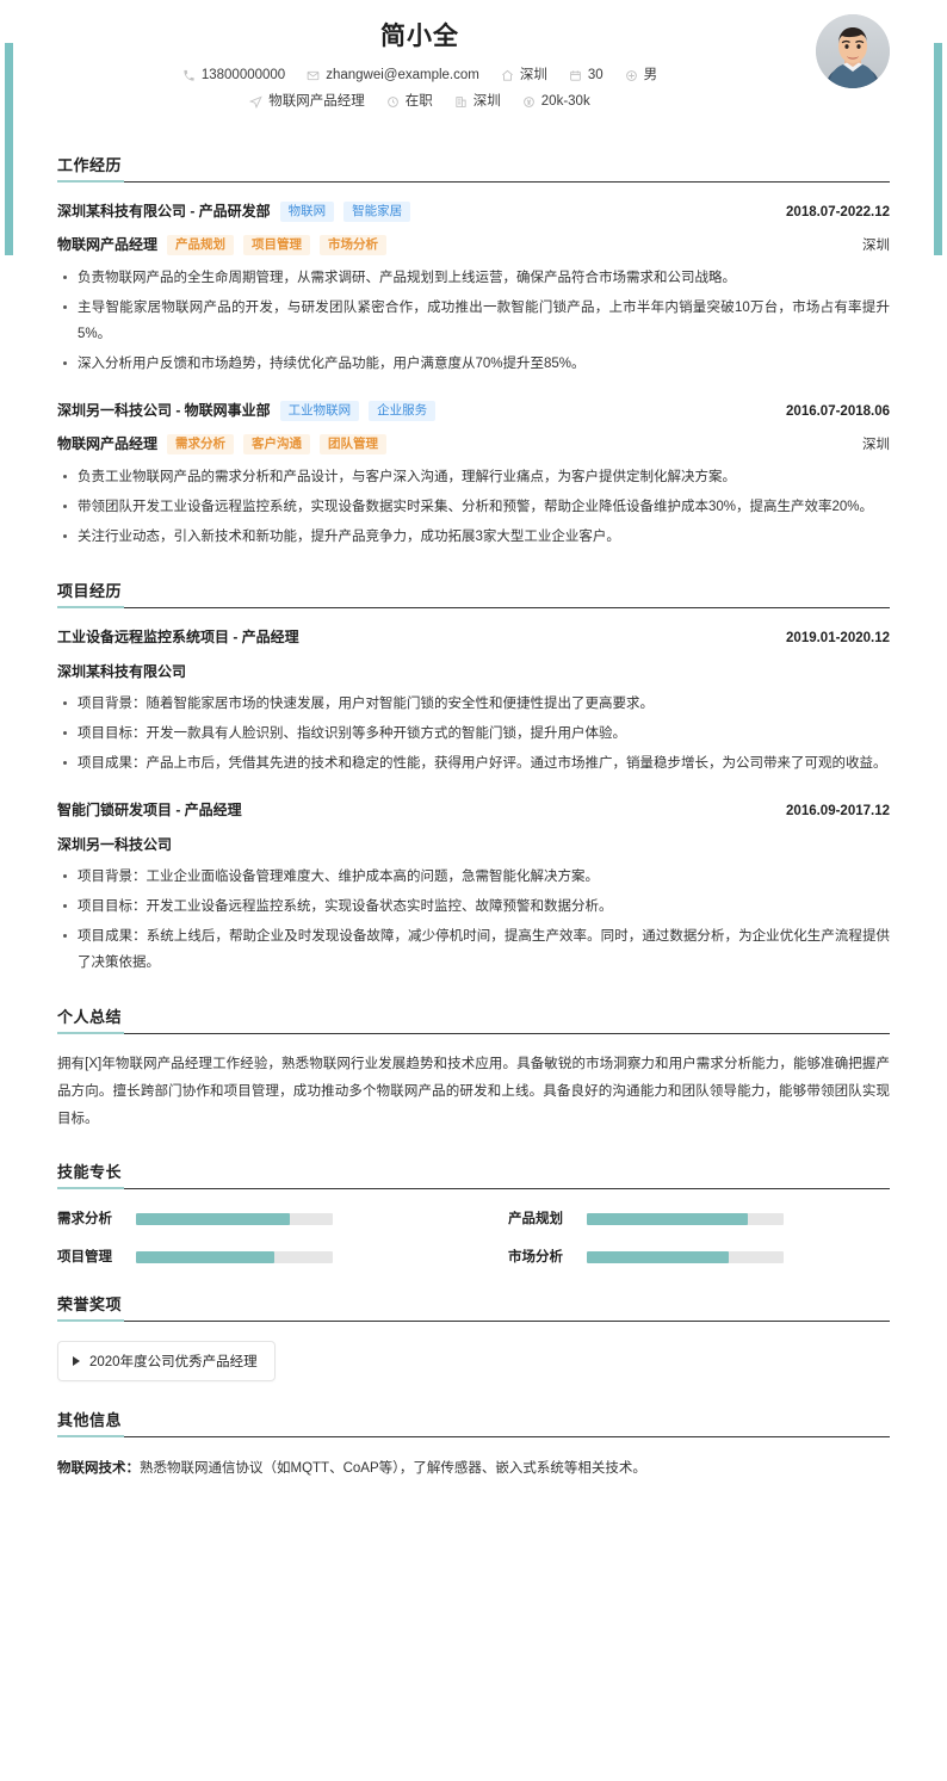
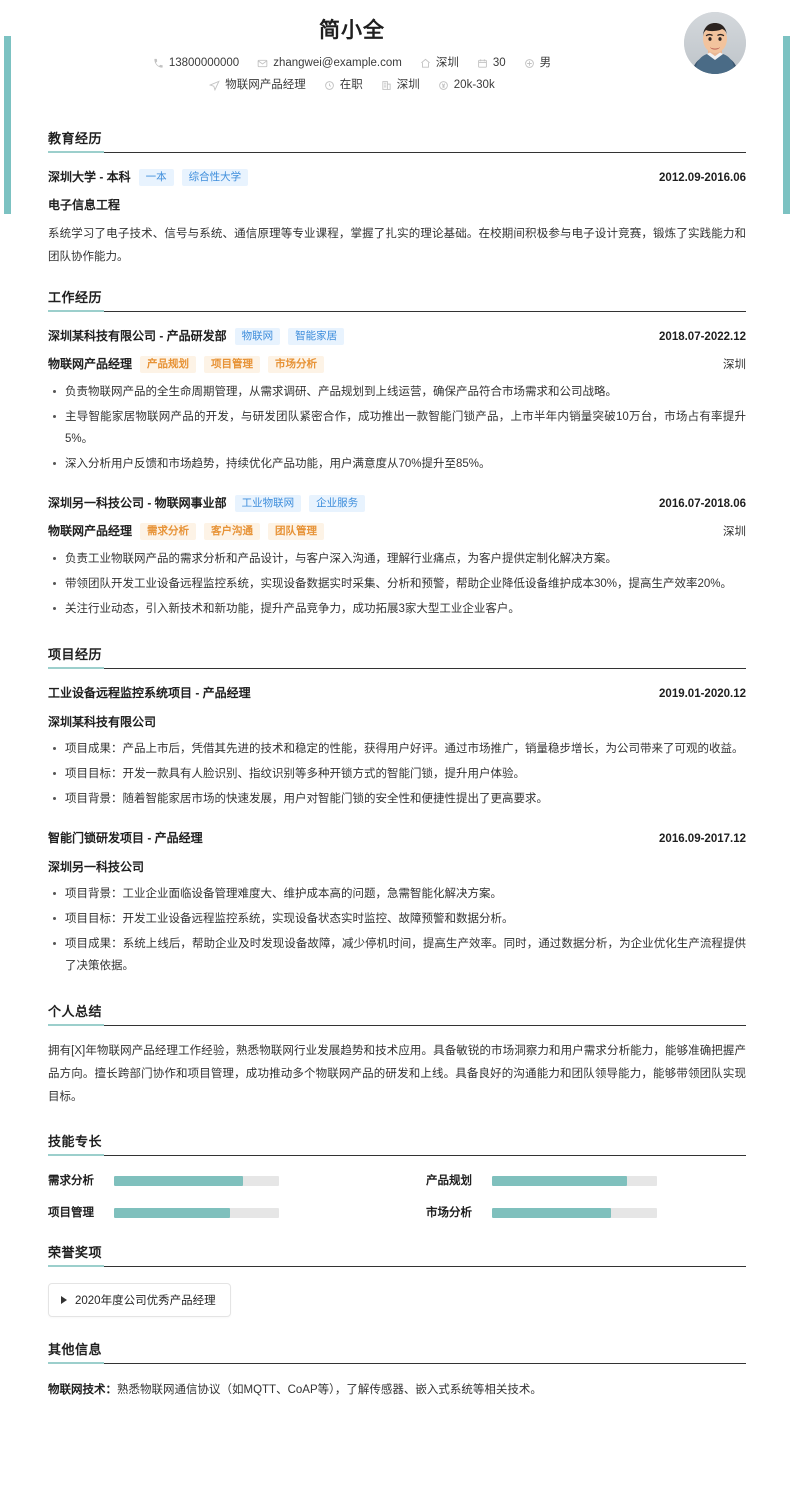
  简小全
  13800000000
  zhangwei@example.com
  深圳
  30
  男
  物联网产品经理
  在职
  深圳
  20k-30k
+ 教育经历
+ 深圳大学 - 本科
+ 一本
+ 综合性大学
+ 2012.09-2016.06
+ 电子信息工程
+ 系统学习了电子技术、信号与系统、通信原理等专业课程，掌握了扎实的理论基础。在校期间积极参与电子设计竞赛，锻炼了实践能力和团队协作能力。
  工作经历
  深圳某科技有限公司 - 产品研发部
  物联网
  智能家居
  2018.07-2022.12
  物联网产品经理
  产品规划
  项目管理
  市场分析
  深圳
  负责物联网产品的全生命周期管理，从需求调研、产品规划到上线运营，确保产品符合市场需求和公司战略。
  主导智能家居物联网产品的开发，与研发团队紧密合作，成功推出一款智能门锁产品，上市半年内销量突破10万台，市场占有率提升5%。
  深入分析用户反馈和市场趋势，持续优化产品功能，用户满意度从70%提升至85%。
  深圳另一科技公司 - 物联网事业部
  工业物联网
  企业服务
  2016.07-2018.06
  物联网产品经理
  需求分析
  客户沟通
  团队管理
  深圳
  负责工业物联网产品的需求分析和产品设计，与客户深入沟通，理解行业痛点，为客户提供定制化解决方案。
  带领团队开发工业设备远程监控系统，实现设备数据实时采集、分析和预警，帮助企业降低设备维护成本30%，提高生产效率20%。
  关注行业动态，引入新技术和新功能，提升产品竞争力，成功拓展3家大型工业企业客户。
  项目经历
  工业设备远程监控系统项目 - 产品经理
  2019.01-2020.12
  深圳某科技有限公司
- 项目背景：随着智能家居市场的快速发展，用户对智能门锁的安全性和便捷性提出了更高要求。
+ 项目成果：产品上市后，凭借其先进的技术和稳定的性能，获得用户好评。通过市场推广，销量稳步增长，为公司带来了可观的收益。
  项目目标：开发一款具有人脸识别、指纹识别等多种开锁方式的智能门锁，提升用户体验。
- 项目成果：产品上市后，凭借其先进的技术和稳定的性能，获得用户好评。通过市场推广，销量稳步增长，为公司带来了可观的收益。
+ 项目背景：随着智能家居市场的快速发展，用户对智能门锁的安全性和便捷性提出了更高要求。
  智能门锁研发项目 - 产品经理
  2016.09-2017.12
  深圳另一科技公司
  项目背景：工业企业面临设备管理难度大、维护成本高的问题，急需智能化解决方案。
  项目目标：开发工业设备远程监控系统，实现设备状态实时监控、故障预警和数据分析。
  项目成果：系统上线后，帮助企业及时发现设备故障，减少停机时间，提高生产效率。同时，通过数据分析，为企业优化生产流程提供了决策依据。
  个人总结
  拥有[X]年物联网产品经理工作经验，熟悉物联网行业发展趋势和技术应用。具备敏锐的市场洞察力和用户需求分析能力，能够准确把握产品方向。擅长跨部门协作和项目管理，成功推动多个物联网产品的研发和上线。具备良好的沟通能力和团队领导能力，能够带领团队实现目标。
  技能专长
  需求分析
  产品规划
  项目管理
  市场分析
  荣誉奖项
  2020年度公司优秀产品经理
  其他信息
  物联网技术：熟悉物联网通信协议（如MQTT、CoAP等），了解传感器、嵌入式系统等相关技术。
